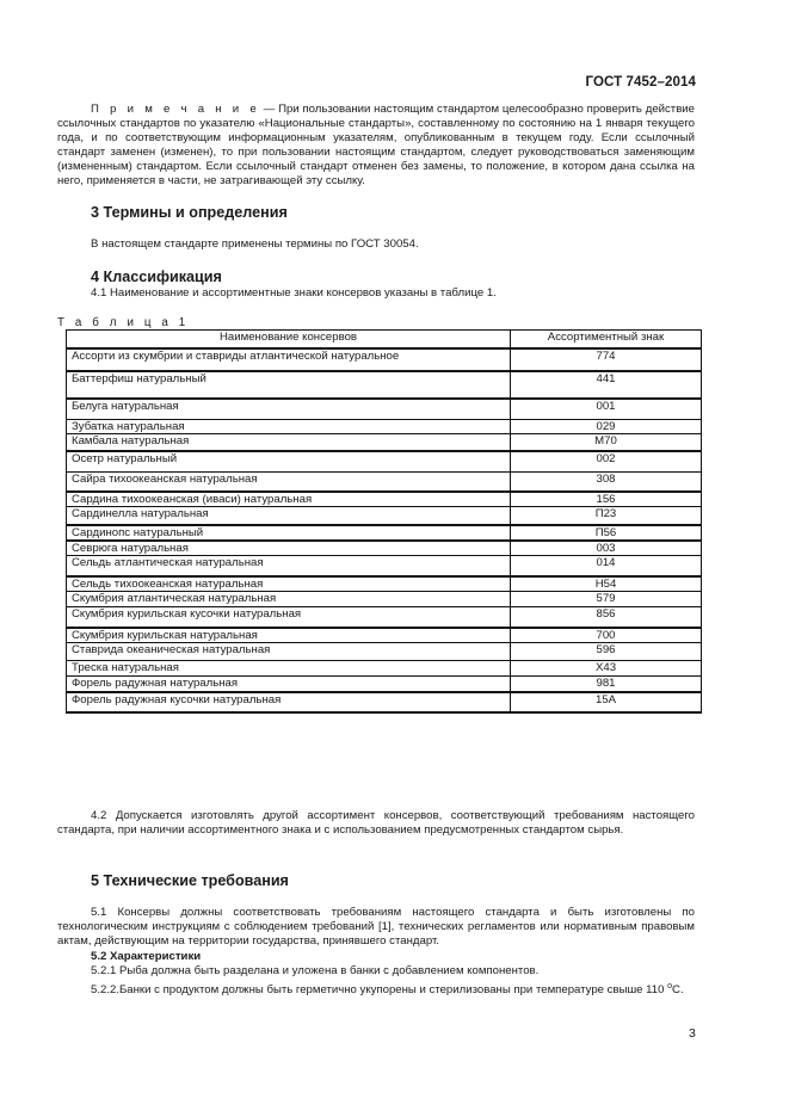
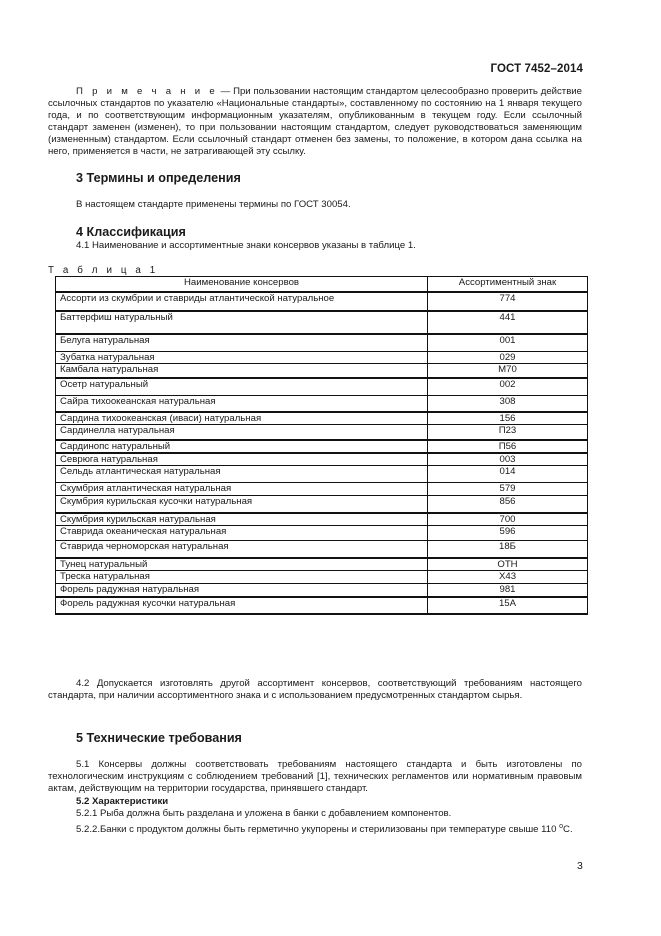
  ГОСТ 7452–2014
  П р и м е ч а н и е — При пользовании настоящим стандартом целесообразно проверить действие ссылочных стандартов по указателю «Национальные стандарты», составленному по состоянию на 1 января текущего года, и по соответствующим информационным указателям, опубликованным в текущем году. Если ссылочный стандарт заменен (изменен), то при пользовании настоящим стандартом, следует руководствоваться заменяющим (измененным) стандартом. Если ссылочный стандарт отменен без замены, то положение, в котором дана ссылка на него, применяется в части, не затрагивающей эту ссылку.
  3 Термины и определения
  В настоящем стандарте применены термины по ГОСТ 30054.
  4 Классификация
  4.1 Наименование и ассортиментные знаки консервов указаны в таблице 1.
  Т а б л и ц а 1
  Наименование консервов	Ассортиментный знак
  Ассорти из скумбрии и ставриды атлантической натуральное	774
  Баттерфиш натуральный	441
  Белуга натуральная	001
  Зубатка натуральная	029
  Камбала натуральная	М70
  Осетр натуральный	002
  Сайра тихоокеанская натуральная	308
  Сардина тихоокеанская (иваси) натуральная	156
  Сардинелла натуральная	П23
  Сардинопс натуральный	П56
  Севрюга натуральная	003
  Сельдь атлантическая натуральная	014
- Сельдь тихоокеанская натуральная	Н54
  Скумбрия атлантическая натуральная	579
  Скумбрия курильская кусочки натуральная	856
  Скумбрия курильская натуральная	700
  Ставрида океаническая натуральная	596
+ Ставрида черноморская натуральная	18Б
+ Тунец натуральный	ОТН
  Треска натуральная	Х43
  Форель радужная натуральная	981
  Форель радужная кусочки натуральная	15А
  4.2 Допускается изготовлять другой ассортимент консервов, соответствующий требованиям настоящего стандарта, при наличии ассортиментного знака и с использованием предусмотренных стандартом сырья.
  5 Технические требования
  5.1 Консервы должны соответствовать требованиям настоящего стандарта и быть изготовлены по технологическим инструкциям с соблюдением требований [1], технических регламентов или нормативным правовым актам, действующим на территории государства, принявшего стандарт.
  5.2 Характеристики
  5.2.1 Рыба должна быть разделана и уложена в банки с добавлением компонентов.
  5.2.2.Банки с продуктом должны быть герметично укупорены и стерилизованы при температуре свыше 110 С.
  3
